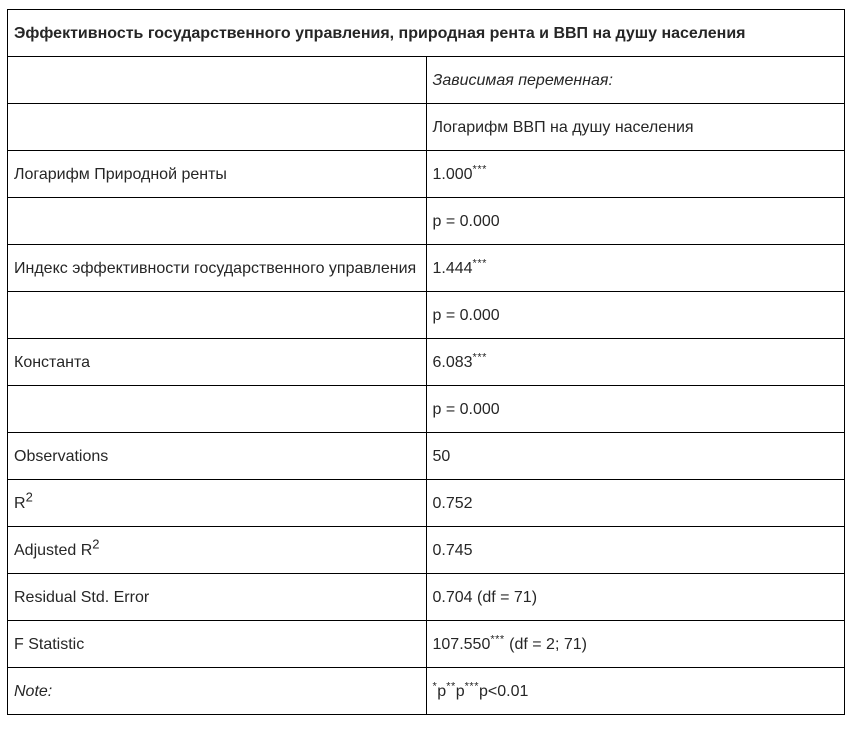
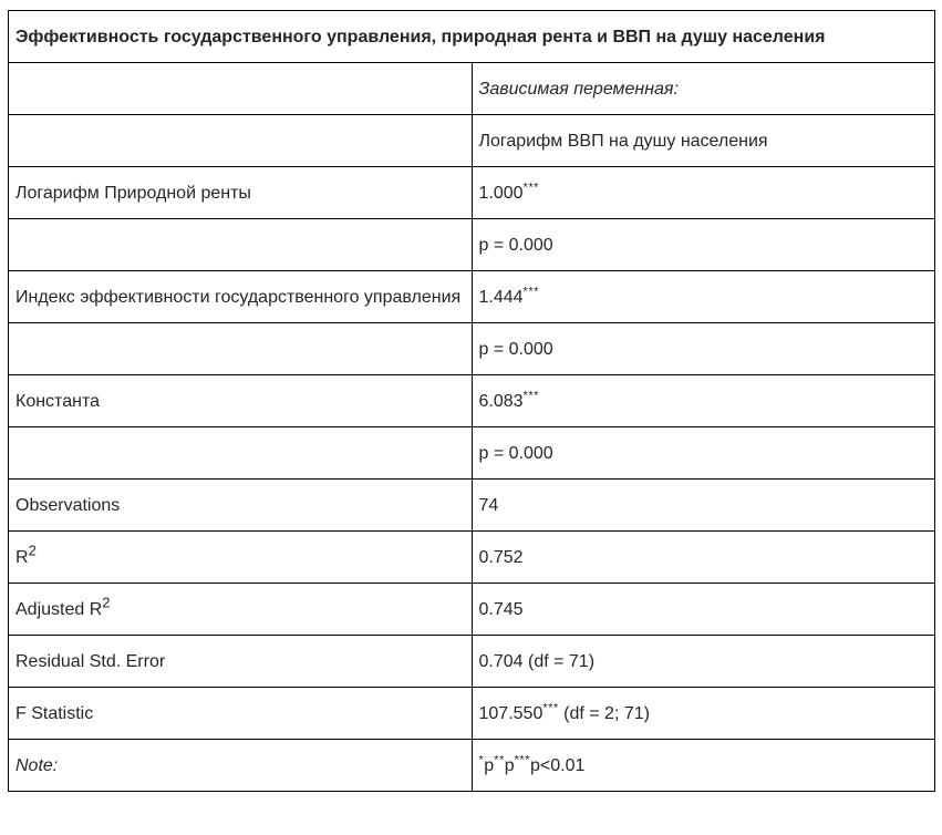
  Эффективность государственного управления, природная рента и ВВП на душу населения
  	Зависимая переменная:
  	Логарифм ВВП на душу населения
  Логарифм Природной ренты	1.000***
  	p = 0.000
  Индекс эффективности государственного управления	1.444***
  	p = 0.000
  Константа	6.083***
  	p = 0.000
- Observations	50
+ Observations	74
  R2	0.752
  Adjusted R2	0.745
  Residual Std. Error	0.704 (df = 71)
  F Statistic	107.550*** (df = 2; 71)
  Note:	*p**p***p<0.01
